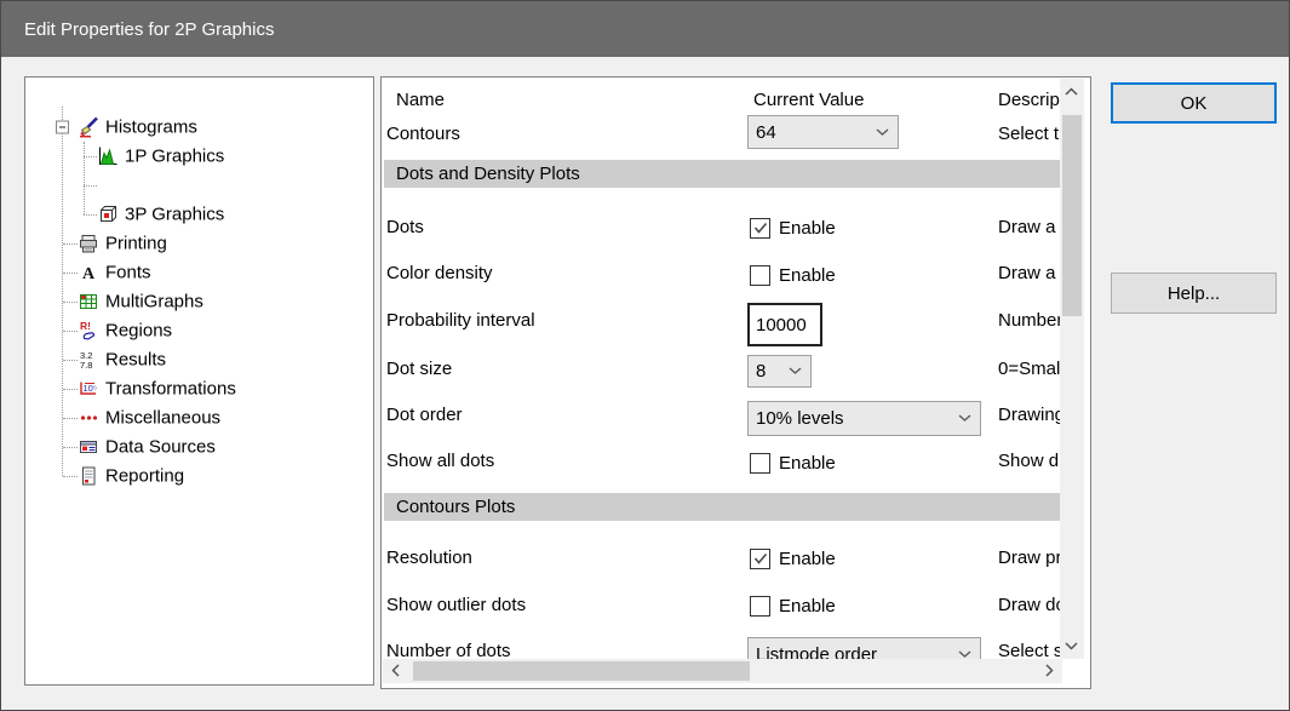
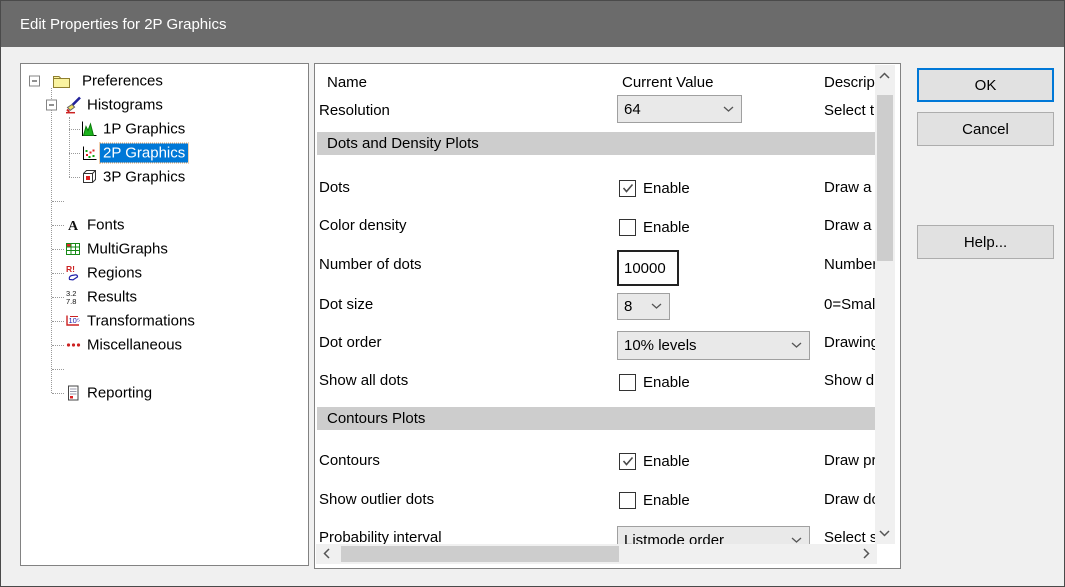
  Edit Properties for 2P Graphics
+ Preferences
  Histograms
  1P Graphics
+ 2P Graphics
  3P Graphics
- Printing
  A
  Fonts
  MultiGraphs
  R!
  Regions
  3.2
  7.8
  Results
  10⁵
  Transformations
  Miscellaneous
- Data Sources
  Reporting
  Name
  Current Value
  Descrip
- Contours
+ Resolution
  64
  Select t
  Dots and Density Plots
  Dots
  Enable
  Draw a
  Color density
  Enable
  Draw a
- Probability interval
+ Number of dots
  10000
  Numbe
  Dot size
  8
  0=Smal
  Dot order
  10% levels
  Drawin
  Show all dots
  Enable
  Show d
  Contours Plots
- Resolution
+ Contours
  Enable
  Draw pr
  Show outlier dots
  Enable
  Draw d
- Number of dots
+ Probability interval
  Listmode order
  Select s
  OK
+ Cancel
  Help...
